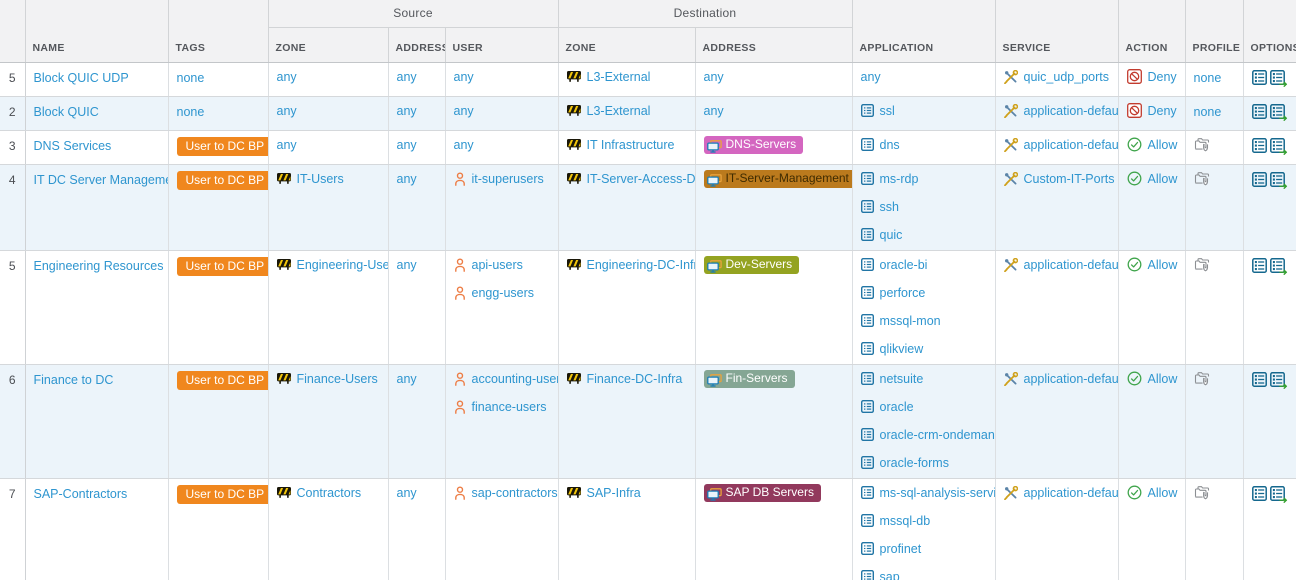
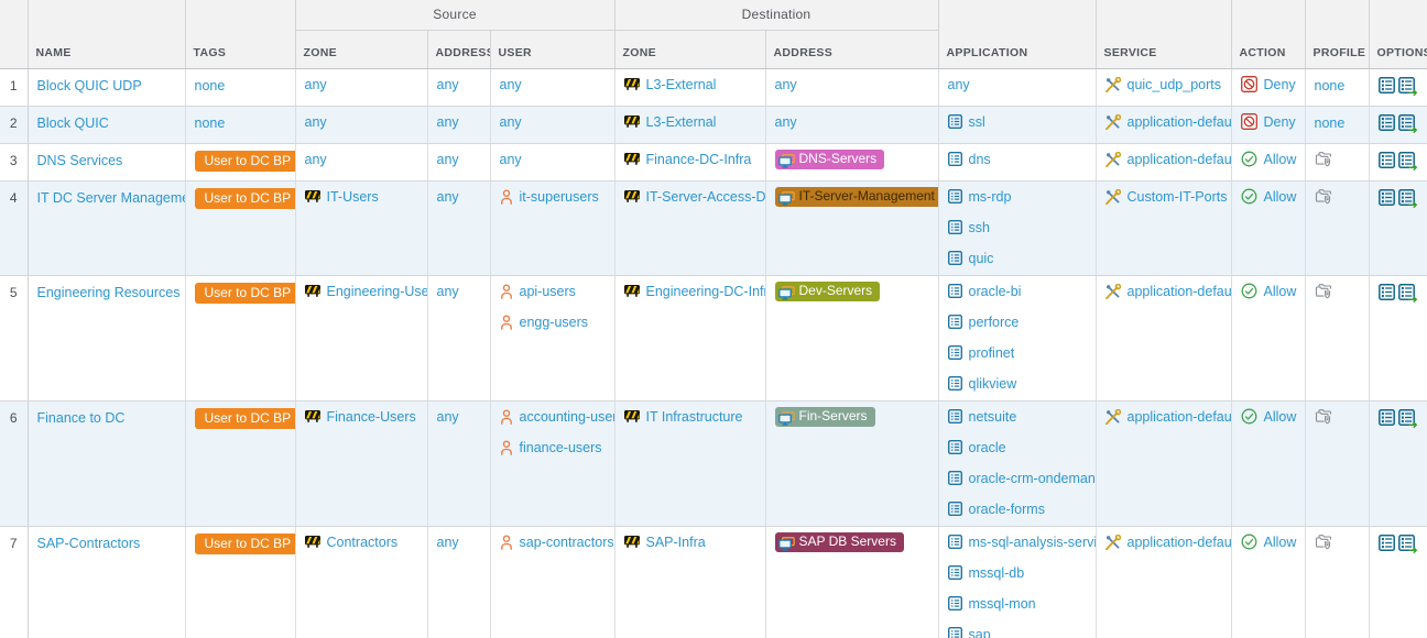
  	NAME	TAGS	Source	Destination	APPLICATION	SERVICE	ACTION	PROFILE	OPTION
  ZONE	ADDRES	USER	ZONE	ADDRESS
- 5	Block QUIC UDP	none	any	any	any	L3-External	any	any	quic_udp_ports	Deny	none
+ 1	Block QUIC UDP	none	any	any	any	L3-External	any	any	quic_udp_ports	Deny	none
  2	Block QUIC	none	any	any	any	L3-External	any	ssl	application-defau	Deny	none
- 3	DNS Services	User to DC BP	any	any	any	IT Infrastructure	DNS-Servers	dns	application-defau	Allow
+ 3	DNS Services	User to DC BP	any	any	any	Finance-DC-Infra	DNS-Servers	dns	application-defau	Allow
  4	IT DC Server Managem	User to DC BP	IT-Users	any	it-superusers	IT-Server-Access-D	IT-Server-Management	ms-rdp ssh quic	Custom-IT-Ports	Allow
- 5	Engineering Resources	User to DC BP	Engineering-Use	any	api-users engg-users	Engineering-DC-Inf	Dev-Servers	oracle-bi perforce mssql-mon qlikview	application-defau	Allow
+ 5	Engineering Resources	User to DC BP	Engineering-Use	any	api-users engg-users	Engineering-DC-Inf	Dev-Servers	oracle-bi perforce profinet qlikview	application-defau	Allow
- 6	Finance to DC	User to DC BP	Finance-Users	any	accounting-use finance-users	Finance-DC-Infra	Fin-Servers	netsuite oracle oracle-crm-ondeman oracle-forms	application-defau	Allow
+ 6	Finance to DC	User to DC BP	Finance-Users	any	accounting-use finance-users	IT Infrastructure	Fin-Servers	netsuite oracle oracle-crm-ondeman oracle-forms	application-defau	Allow
- 7	SAP-Contractors	User to DC BP	Contractors	any	sap-contractors	SAP-Infra	SAP DB Servers	ms-sql-analysis-serv mssql-db profinet sap	application-defau	Allow
+ 7	SAP-Contractors	User to DC BP	Contractors	any	sap-contractors	SAP-Infra	SAP DB Servers	ms-sql-analysis-serv mssql-db mssql-mon sap	application-defau	Allow
